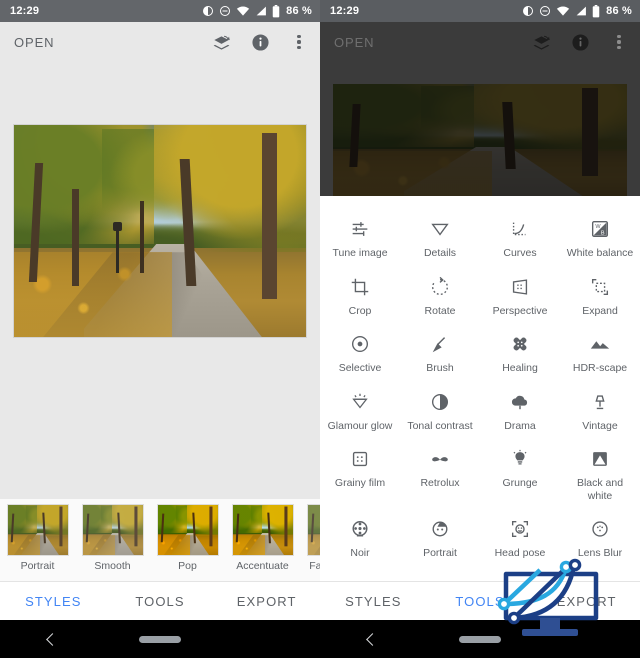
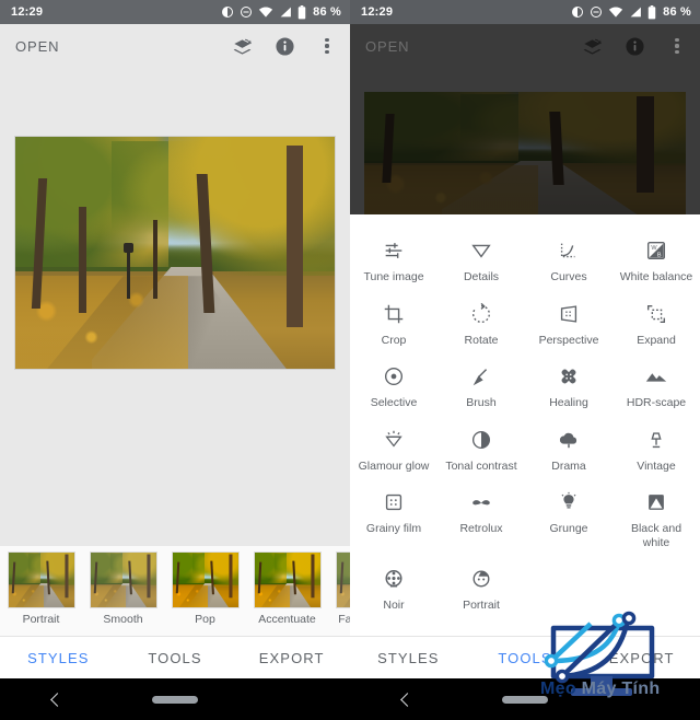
  12:29
  86 %
  OPEN
  Portrait
  Smooth
  Pop
  Accentuate
  STYLES
  TOOLS
  EXPORT
  12:29
  86 %
  OPEN
  Tune image
  Details
  Curves
  White balance
  Crop
  Rotate
  Perspective
  Expand
  Selective
  Brush
  Healing
  HDR-scape
  Glamour glow
  Tonal contrast
  Drama
  Vintage
  Grainy film
  Retrolux
  Grunge
  Black and white
  Noir
  Portrait
- Head pose
- Lens Blur
  STYLES
  TOOL
  EXPORT
+ Mẹo Máy Tính
